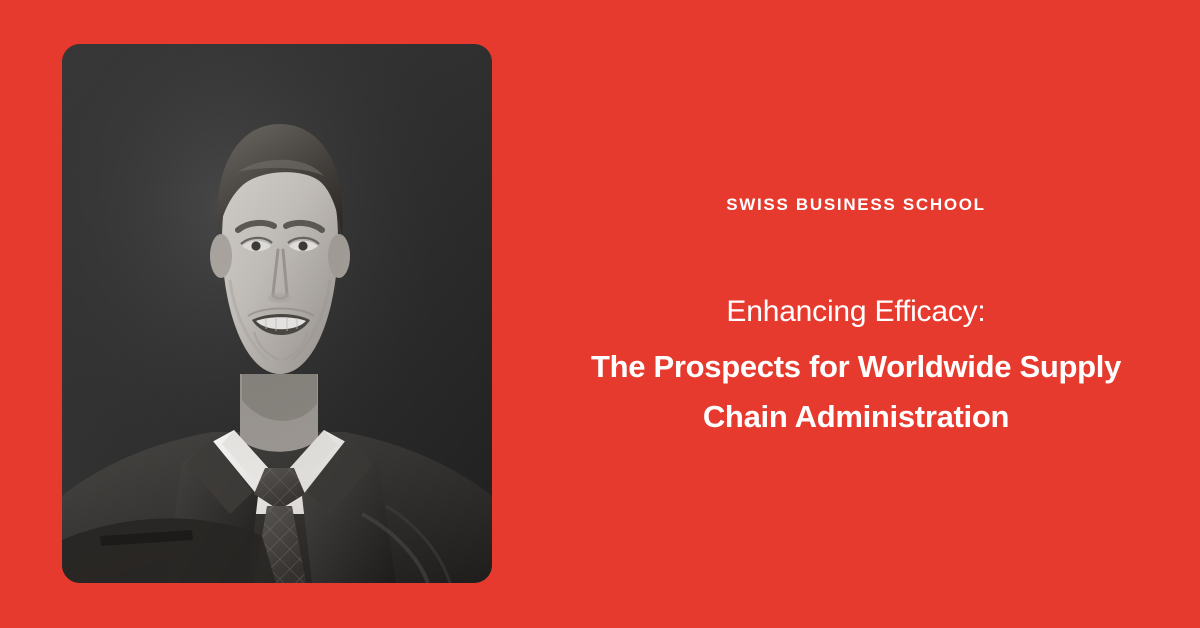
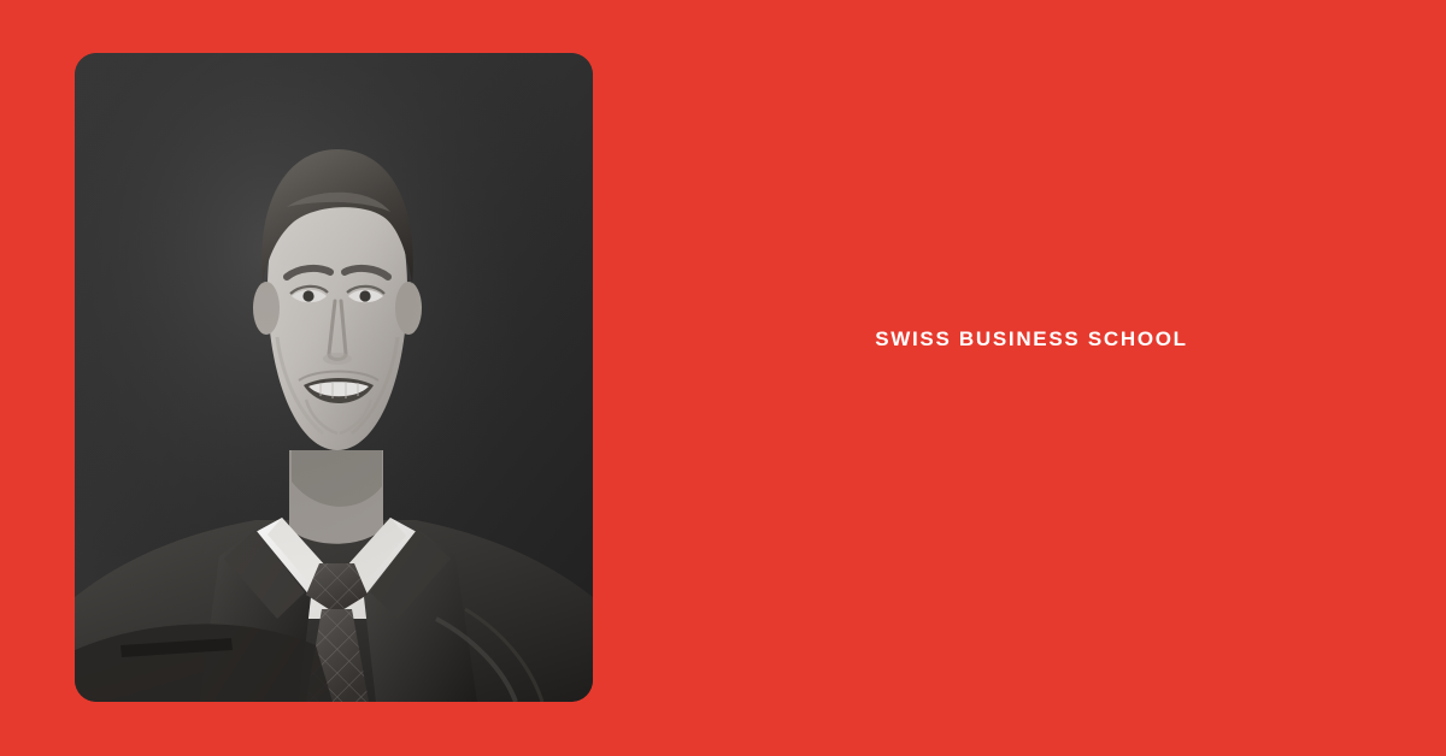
  SWISS BUSINESS SCHOOL
- Enhancing Efficacy:
- The Prospects for Worldwide Supply
- Chain Administration
